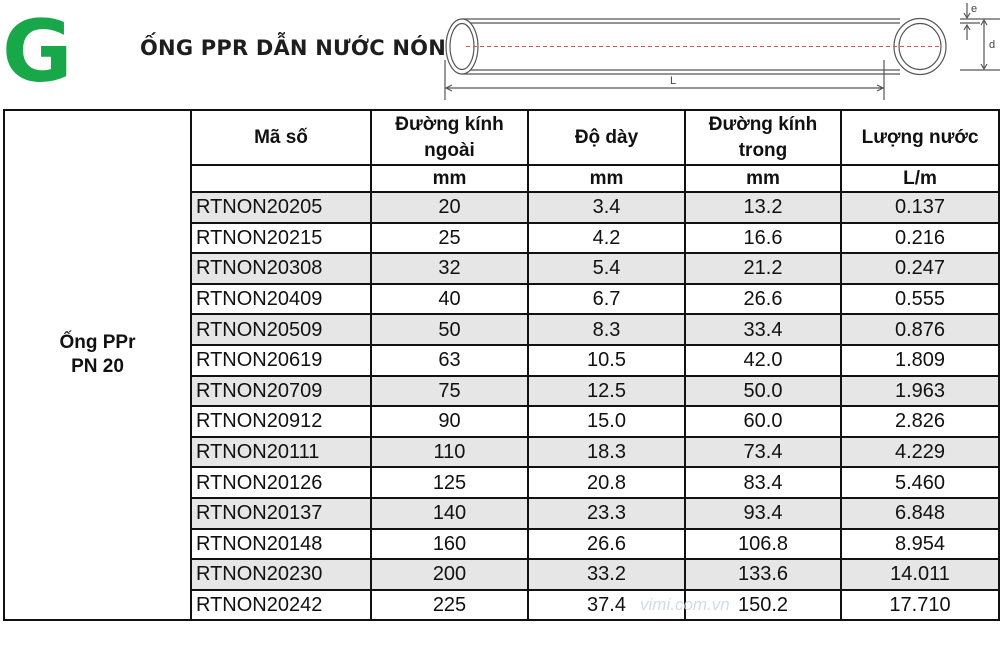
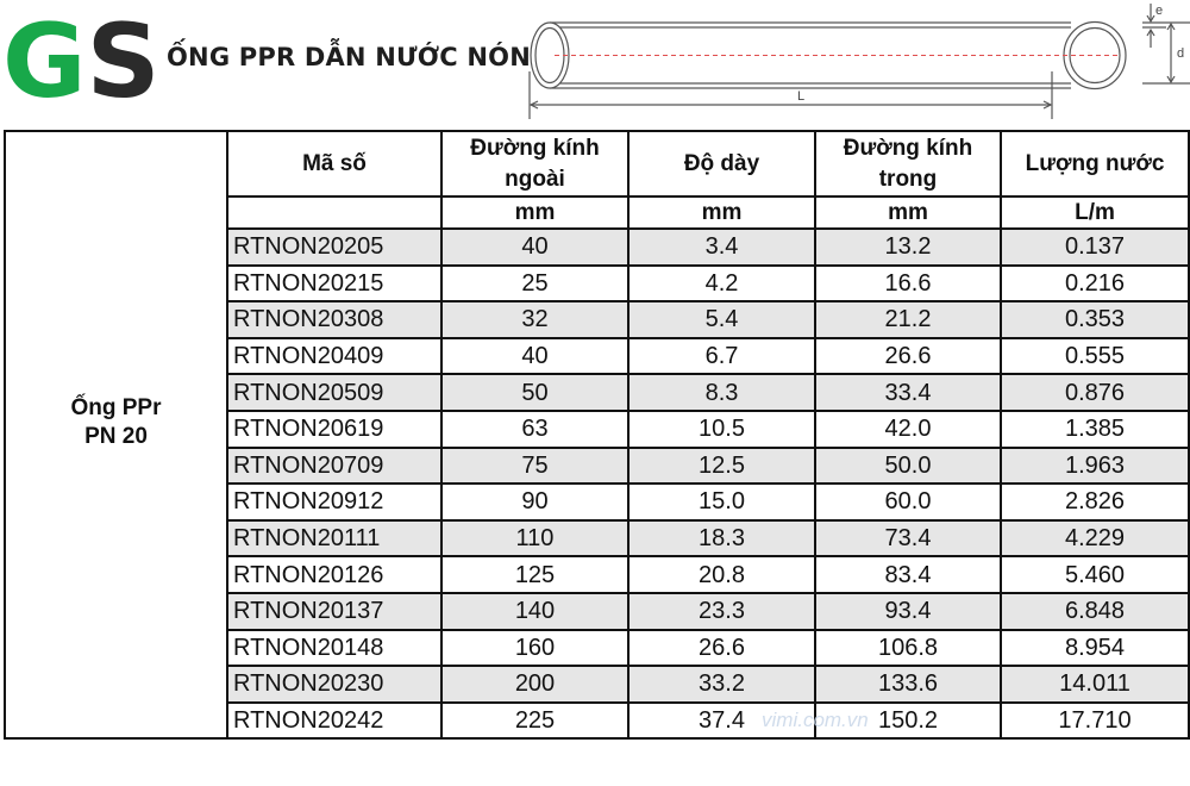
  G
+ S
  ỐNG PPR DẪN NƯỚC NÓN
  L
  d
  e
  Ống PPr PN 20	Mã số	Đường kính ngoài	Độ dày	Đường kính trong	Lượng nước
  	mm	mm	mm	L/m
- RTNON20205	20	3.4	13.2	0.137
+ RTNON20205	40	3.4	13.2	0.137
  RTNON20215	25	4.2	16.6	0.216
- RTNON20308	32	5.4	21.2	0.247
+ RTNON20308	32	5.4	21.2	0.353
  RTNON20409	40	6.7	26.6	0.555
  RTNON20509	50	8.3	33.4	0.876
- RTNON20619	63	10.5	42.0	1.809
+ RTNON20619	63	10.5	42.0	1.385
  RTNON20709	75	12.5	50.0	1.963
  RTNON20912	90	15.0	60.0	2.826
  RTNON20111	110	18.3	73.4	4.229
  RTNON20126	125	20.8	83.4	5.460
  RTNON20137	140	23.3	93.4	6.848
  RTNON20148	160	26.6	106.8	8.954
  RTNON20230	200	33.2	133.6	14.011
  RTNON20242	225	37.4	150.2	17.710
  vimi.com.vn
